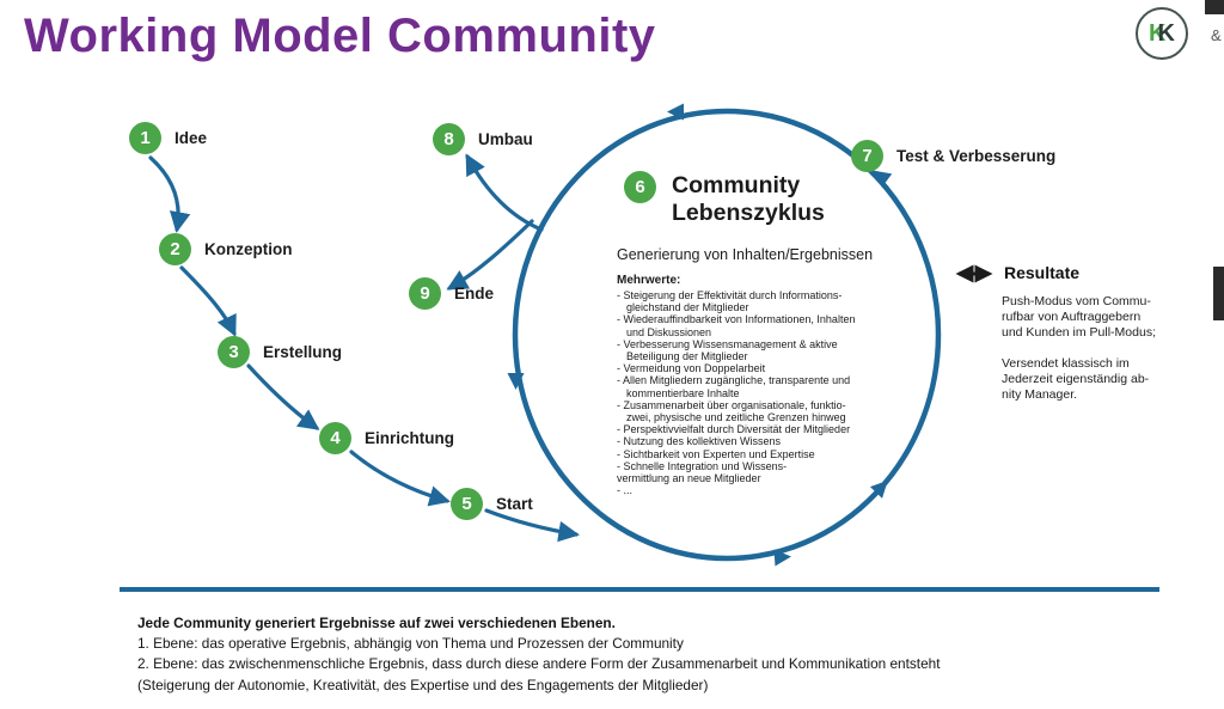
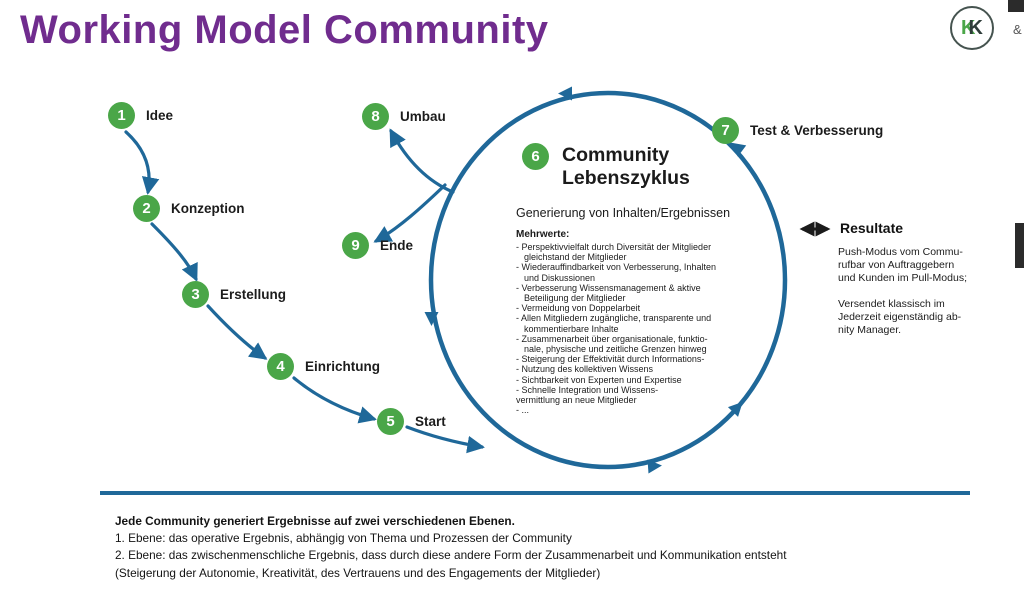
  Working Model Community
  K
  K
  &
  1
  Idee
  2
  Konzeption
  3
  Erstellung
  4
  Einrichtung
  5
  Start
  6
  Community Lebenszyklus
  7
  Test & Verbesserung
  8
  Umbau
  9
  Ende
  Generierung von Inhalten/Ergebnissen
  Mehrwerte:
- - Steigerung der Effektivität durch Informations-
+ - Perspektivvielfalt durch Diversität der Mitglieder
  gleichstand der Mitglieder
- - Wiederauffindbarkeit von Informationen, Inhalten
+ - Wiederauffindbarkeit von Verbesserung, Inhalten
  und Diskussionen
  - Verbesserung Wissensmanagement & aktive
  Beteiligung der Mitglieder
  - Vermeidung von Doppelarbeit
  - Allen Mitgliedern zugängliche, transparente und
  kommentierbare Inhalte
  - Zusammenarbeit über organisationale, funktio-
- zwei, physische und zeitliche Grenzen hinweg
+ nale, physische und zeitliche Grenzen hinweg
- - Perspektivvielfalt durch Diversität der Mitglieder
+ - Steigerung der Effektivität durch Informations-
  - Nutzung des kollektiven Wissens
  - Sichtbarkeit von Experten und Expertise
  - Schnelle Integration und Wissens-
  vermittlung an neue Mitglieder
  - ...
  Resultate
  Push-Modus vom Commu-
  rufbar von Auftraggebern
  und Kunden im Pull-Modus;
  Versendet klassisch im
  Jederzeit eigenständig ab-
  nity Manager.
  Jede Community generiert Ergebnisse auf zwei verschiedenen Ebenen.
  1. Ebene: das operative Ergebnis, abhängig von Thema und Prozessen der Community
  2. Ebene: das zwischenmenschliche Ergebnis, dass durch diese andere Form der Zusammenarbeit und Kommunikation entsteht
- (Steigerung der Autonomie, Kreativität, des Expertise und des Engagements der Mitglieder)
+ (Steigerung der Autonomie, Kreativität, des Vertrauens und des Engagements der Mitglieder)
